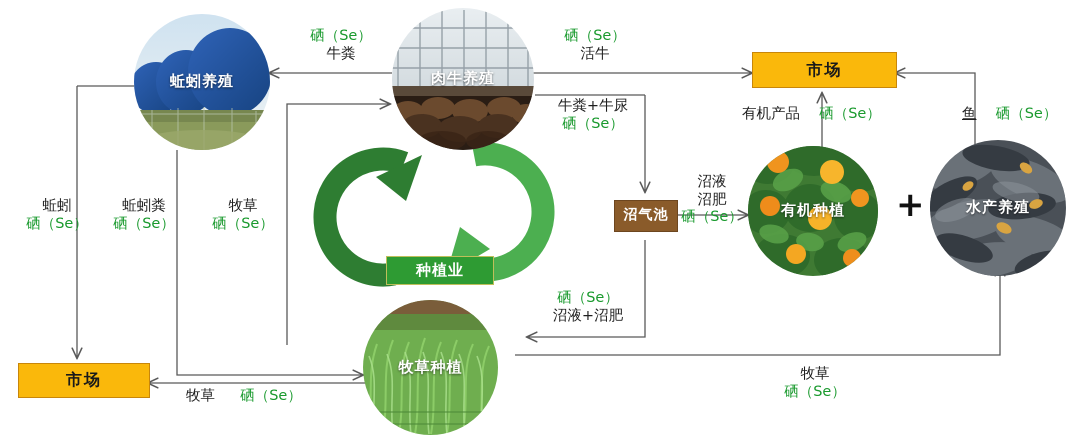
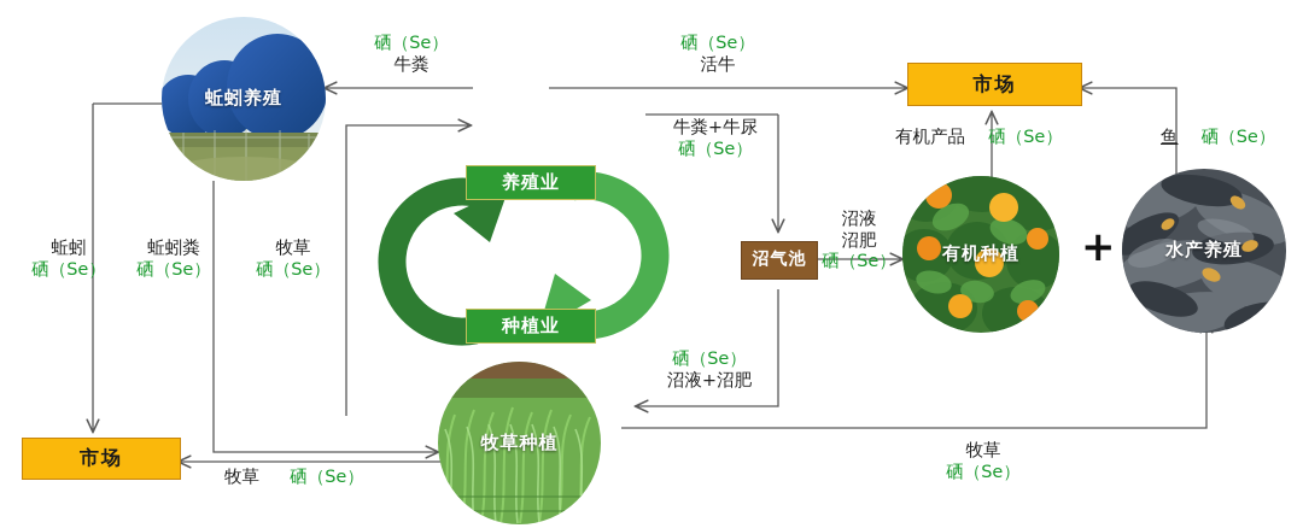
  蚯蚓养殖
- 肉牛养殖
  牧草种植
  有机种植
  水产养殖
+ 养殖业
  种植业
  沼气池
  市场
  市场
  +
  硒（Se）
  牛粪
  硒（Se）
  活牛
  牛粪+牛尿
  硒（Se）
  沼液
  沼肥
  硒（Se）
  硒（Se）
  沼液+沼肥
  有机产品 硒（Se）
  鱼 硒（Se）
  蚯蚓
  硒（Se）
  蚯蚓粪
  硒（Se）
  牧草
  硒（Se）
  牧草 硒（Se）
  牧草
  硒（Se）
